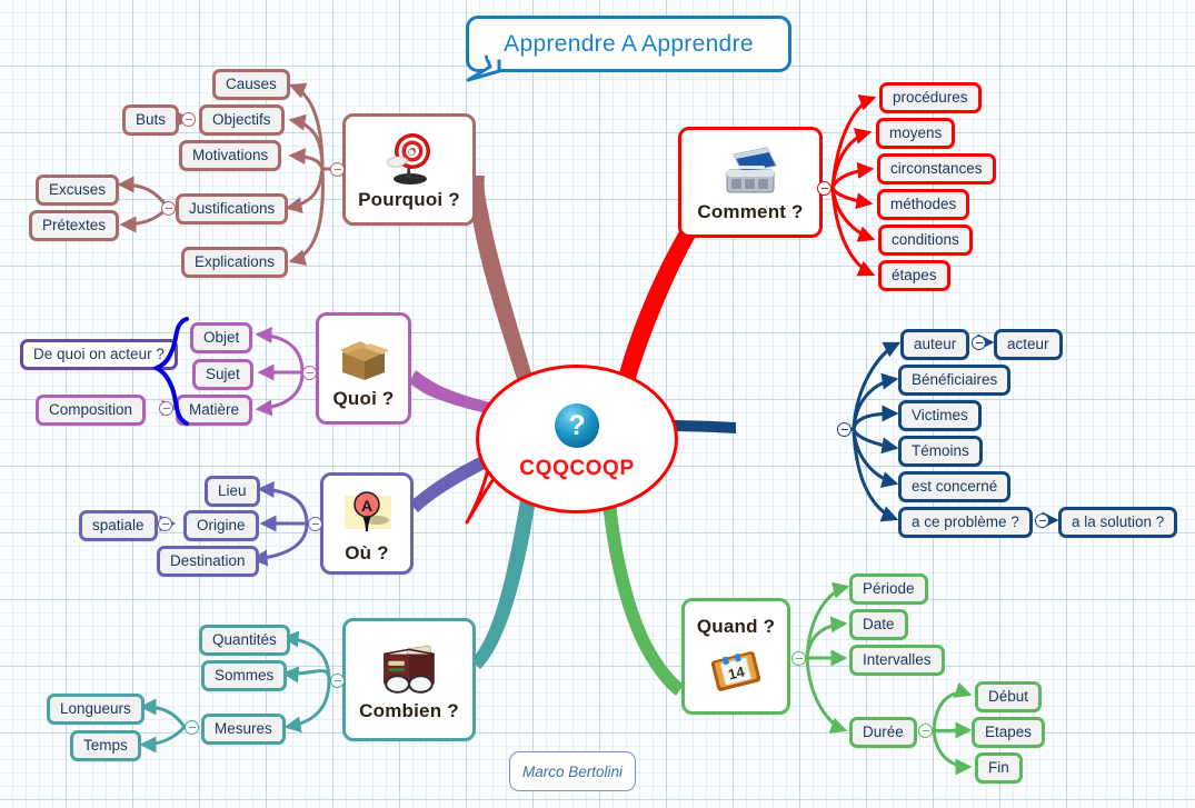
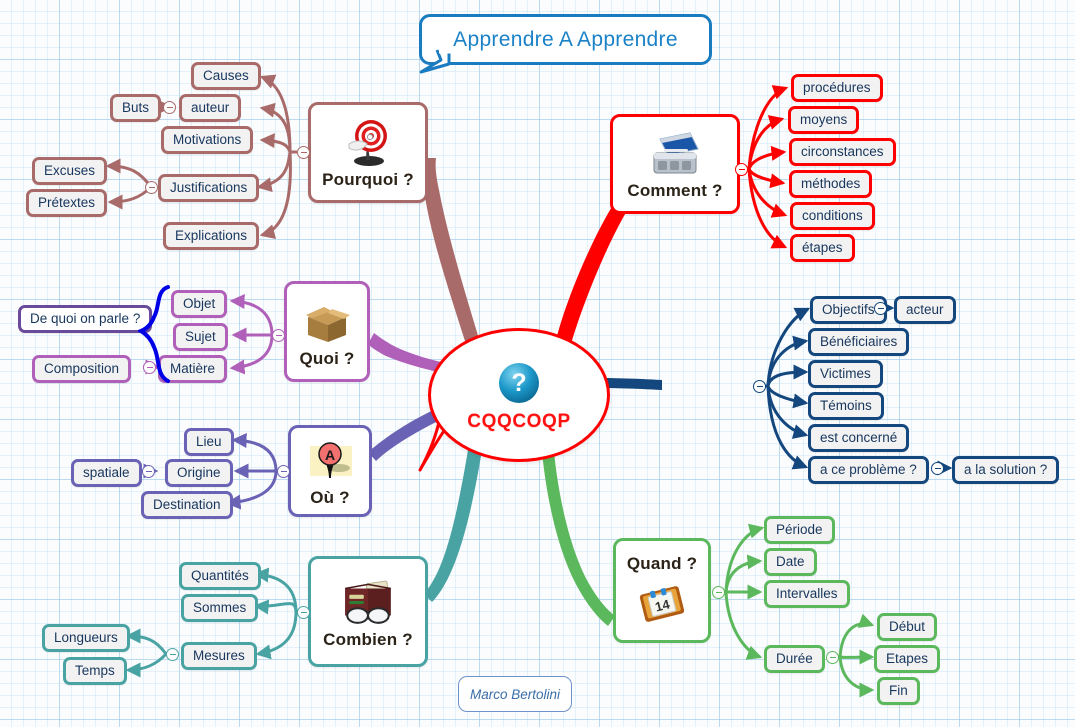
  Apprendre A Apprendre
  ?
  CQQCOQP
  Pourquoi ?
  Comment ?
  Quoi ?
  A
  Où ?
  Quand ?
  Combien ?
  Causes
- Objectifs
+ auteur
  Buts
  Motivations
  Justifications
  Excuses
  Prétextes
  Explications
  procédures
  moyens
  circonstances
  méthodes
  conditions
  étapes
  Objet
  Sujet
  Matière
  Composition
- De quoi on acteur ?
+ De quoi on parle ?
- auteur
+ Objectifs
  acteur
  Bénéficiaires
  Victimes
  Témoins
  est concerné
  a ce problème ?
  a la solution ?
  Lieu
  Origine
  spatiale
  Destination
  Période
  Date
  Intervalles
  Durée
  Début
  Etapes
  Fin
  Quantités
  Sommes
  Mesures
  Longueurs
  Temps
  Marco Bertolini
